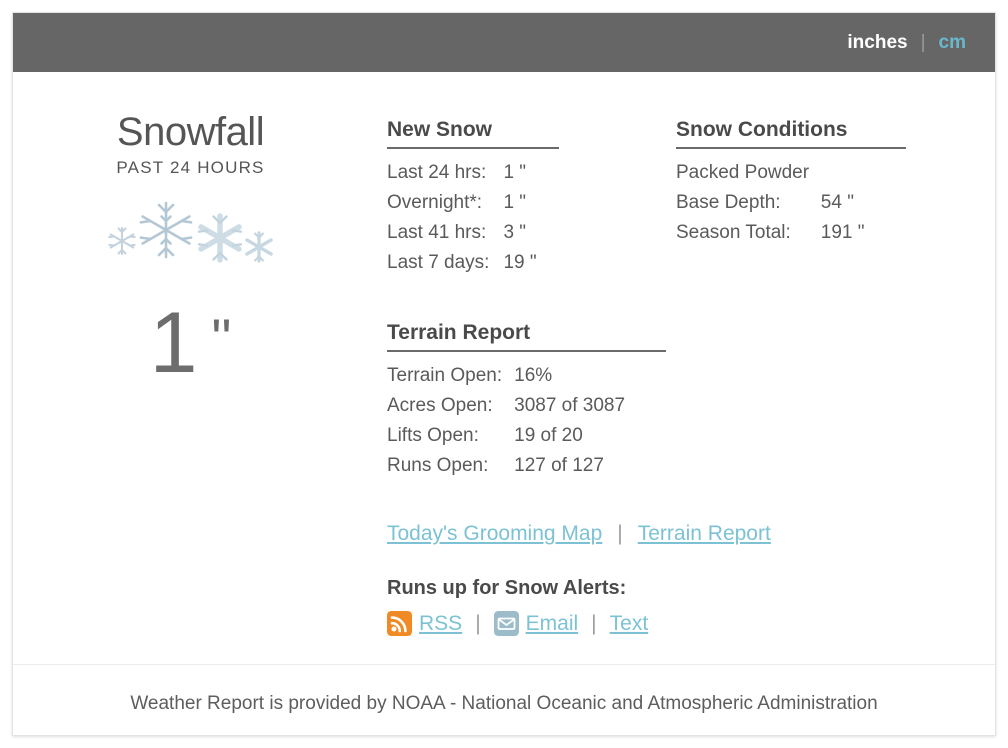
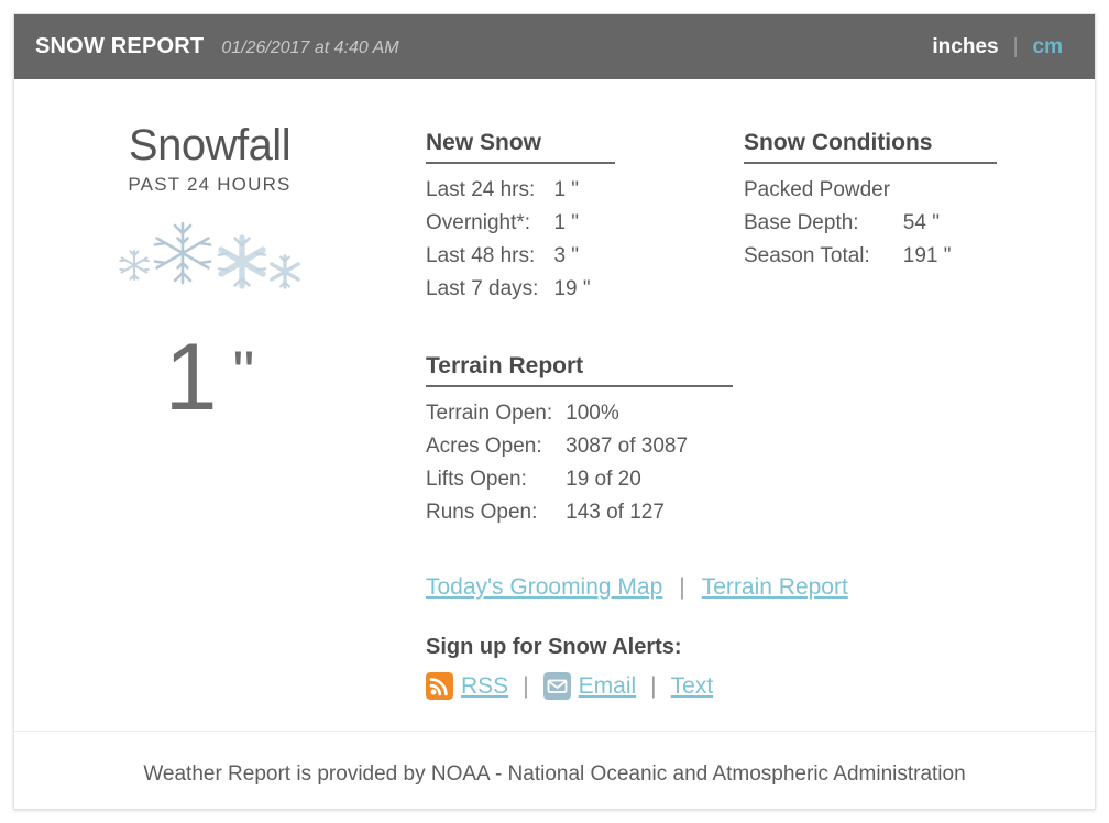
+ SNOW REPORT
+ 01/26/2017 at 4:40 AM
  inches
  |
  cm
  Snowfall
  PAST 24 HOURS
  1 "
  New Snow
  Last 24 hrs:	1 "
  Overnight*:	1 "
- Last 41 hrs:	3 "
+ Last 48 hrs:	3 "
  Last 7 days:	19 "
  Snow Conditions
  Packed Powder
  Base Depth:	54 "
  Season Total:	191 "
  Terrain Report
- Terrain Open:	16%
+ Terrain Open:	100%
  Acres Open:	3087 of 3087
  Lifts Open:	19 of 20
- Runs Open:	127 of 127
+ Runs Open:	143 of 127
  Today's Grooming Map
  |
  Terrain Report
- Runs up for Snow Alerts:
+ Sign up for Snow Alerts:
  RSS
  |
  Email
  |
  Text
  Weather Report is provided by NOAA - National Oceanic and Atmospheric Administration
